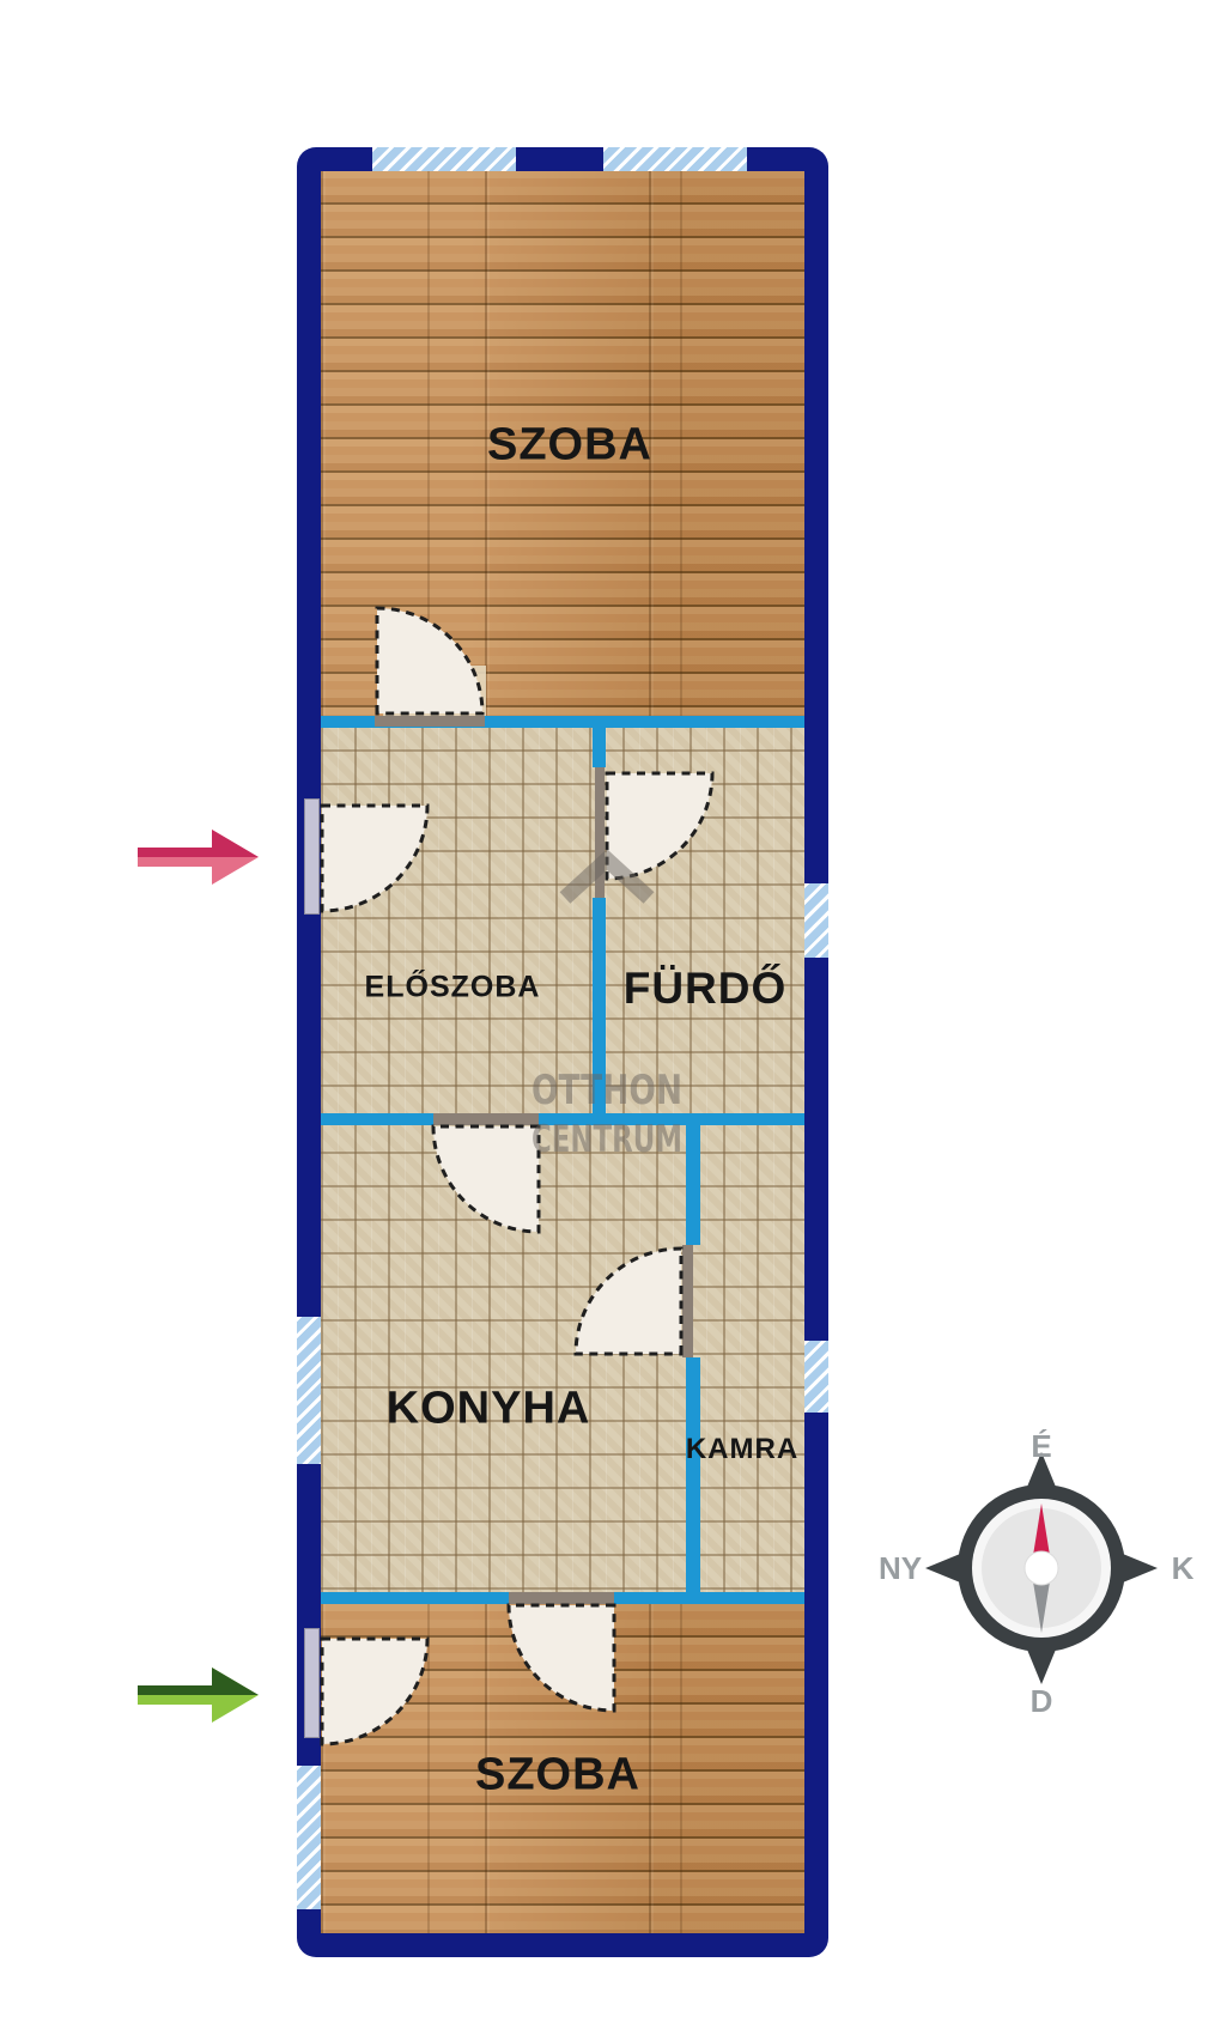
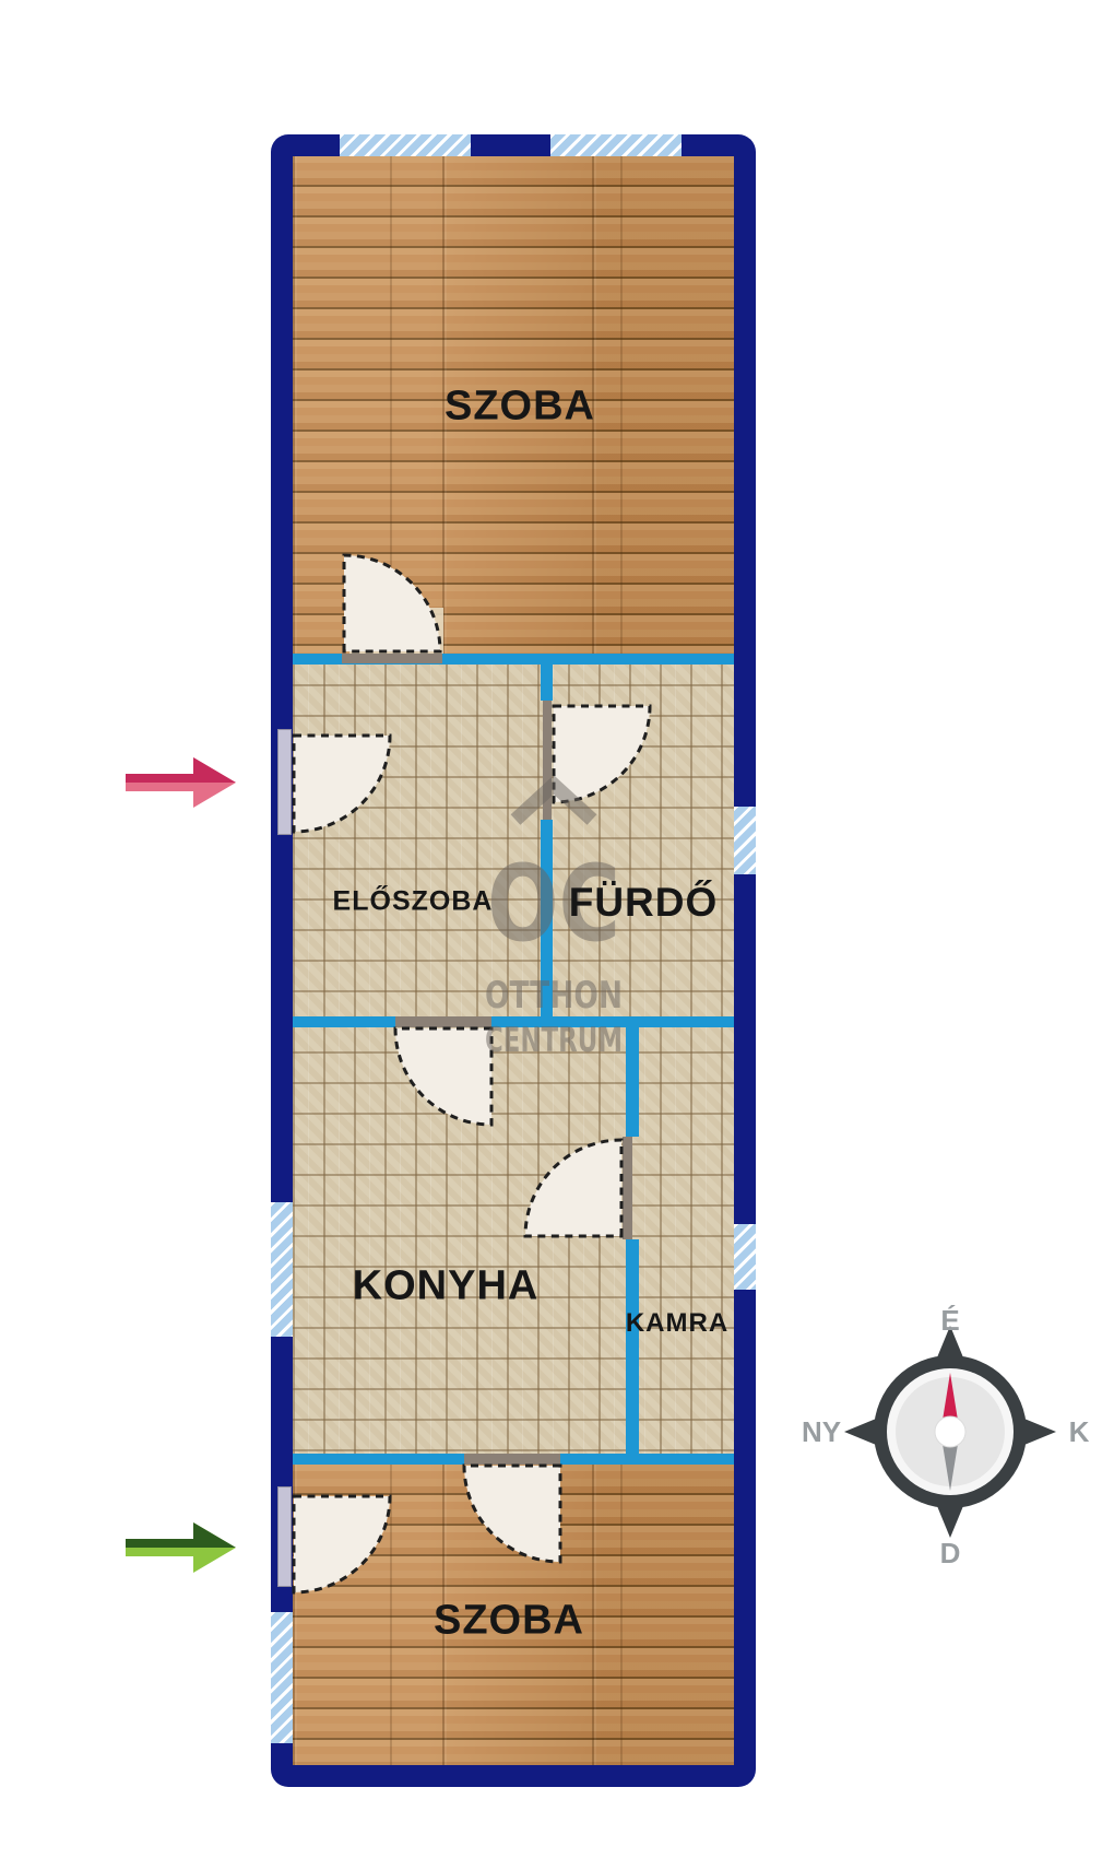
+ OC
  OTTHON
  CENTRUM
  SZOBA
  ELŐSZOBA
  FÜRDŐ
  KONYHA
  KAMRA
  SZOBA
  É
  D
  NY
  K
